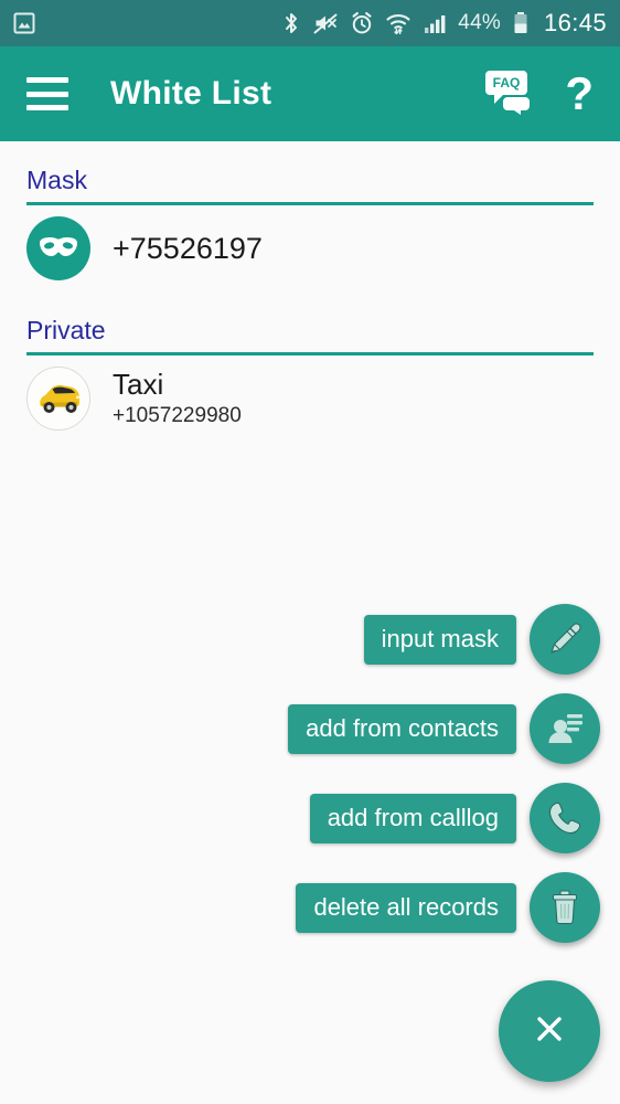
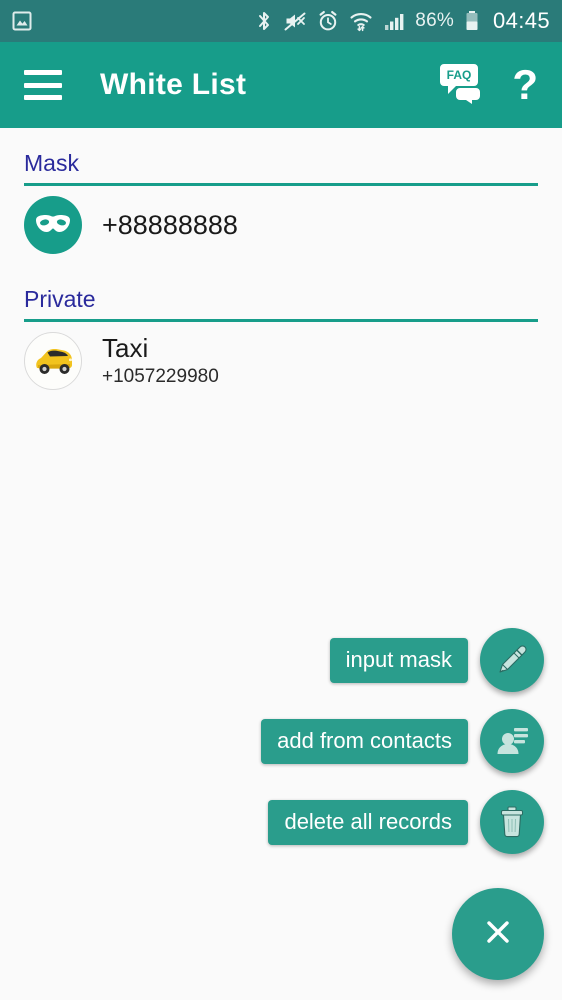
- 44%
+ 86%
- 16:45
+ 04:45
  White List
  FAQ
  ?
  Mask
- +75526197
+ +88888888
  Private
  Taxi
  +1057229980
  input mask
  add from contacts
- add from calllog
  delete all records
